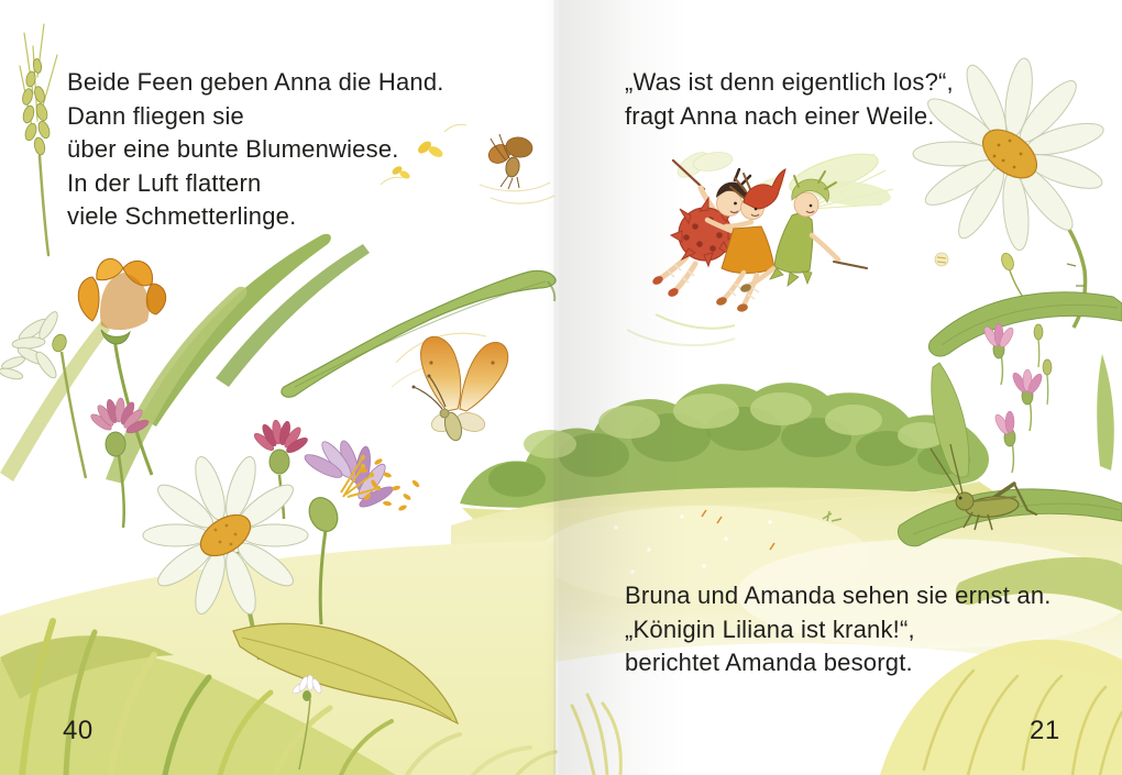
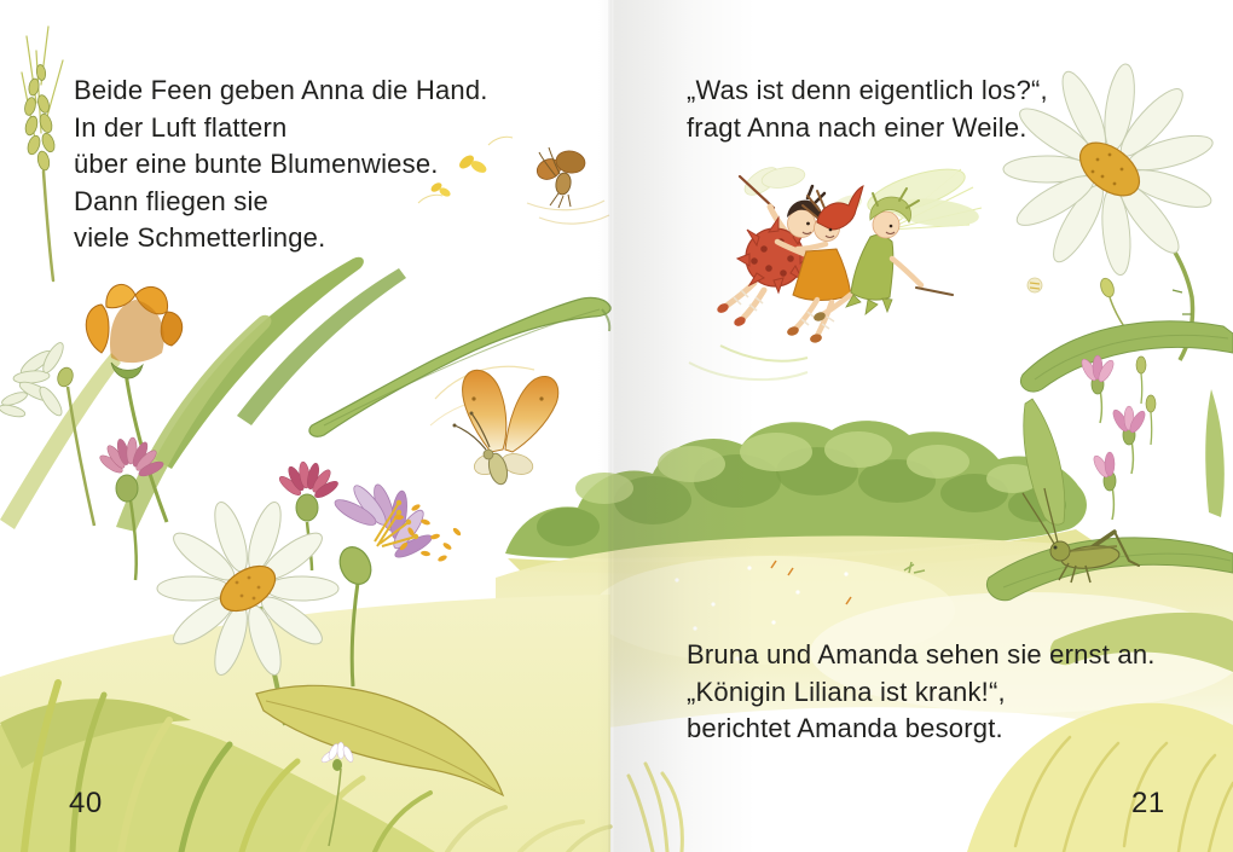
  Beide Feen geben Anna die Hand.
- Dann fliegen sie
+ In der Luft flattern
  über eine bunte Blumenwiese.
- In der Luft flattern
+ Dann fliegen sie
  viele Schmetterlinge.
  „Was ist denn eigentlich los?“,
  fragt Anna nach einer Weile.
  Bruna und Amanda sehen sie ernst an.
  „Königin Liliana ist krank!“,
  berichtet Amanda besorgt.
  40
  21
